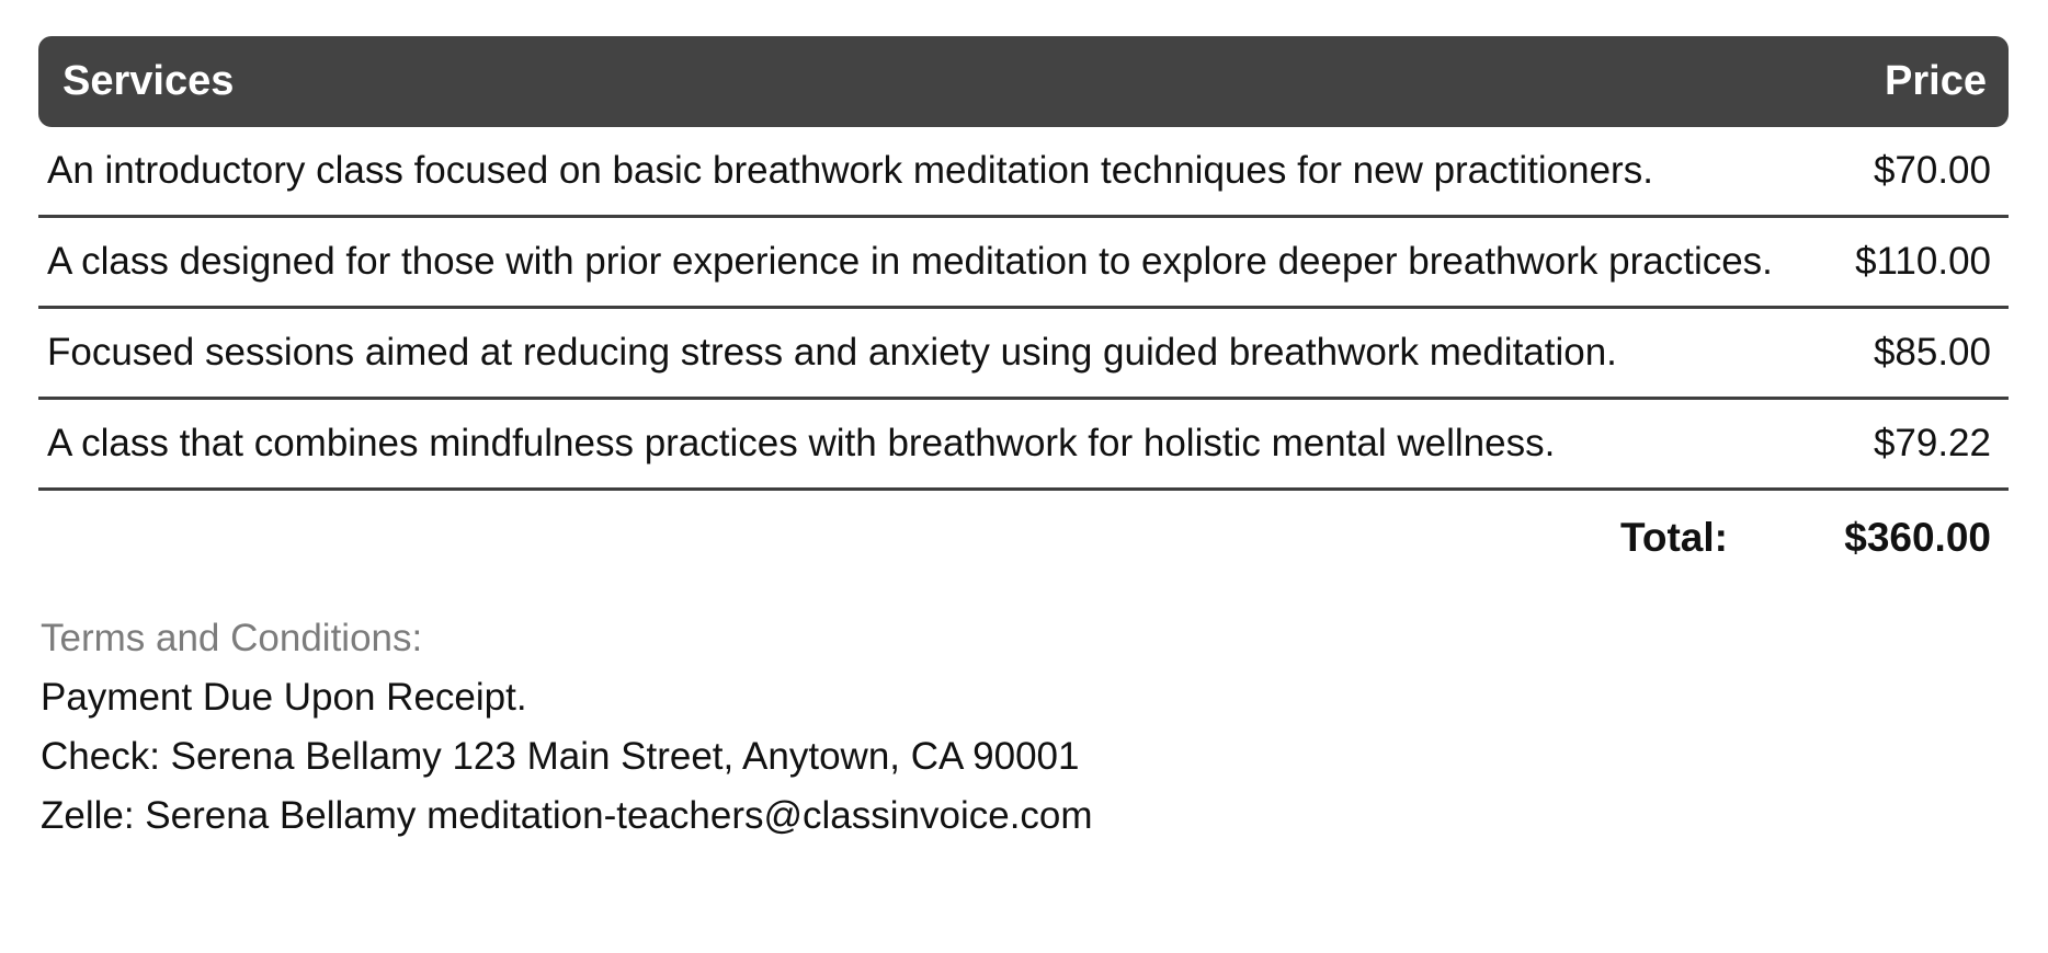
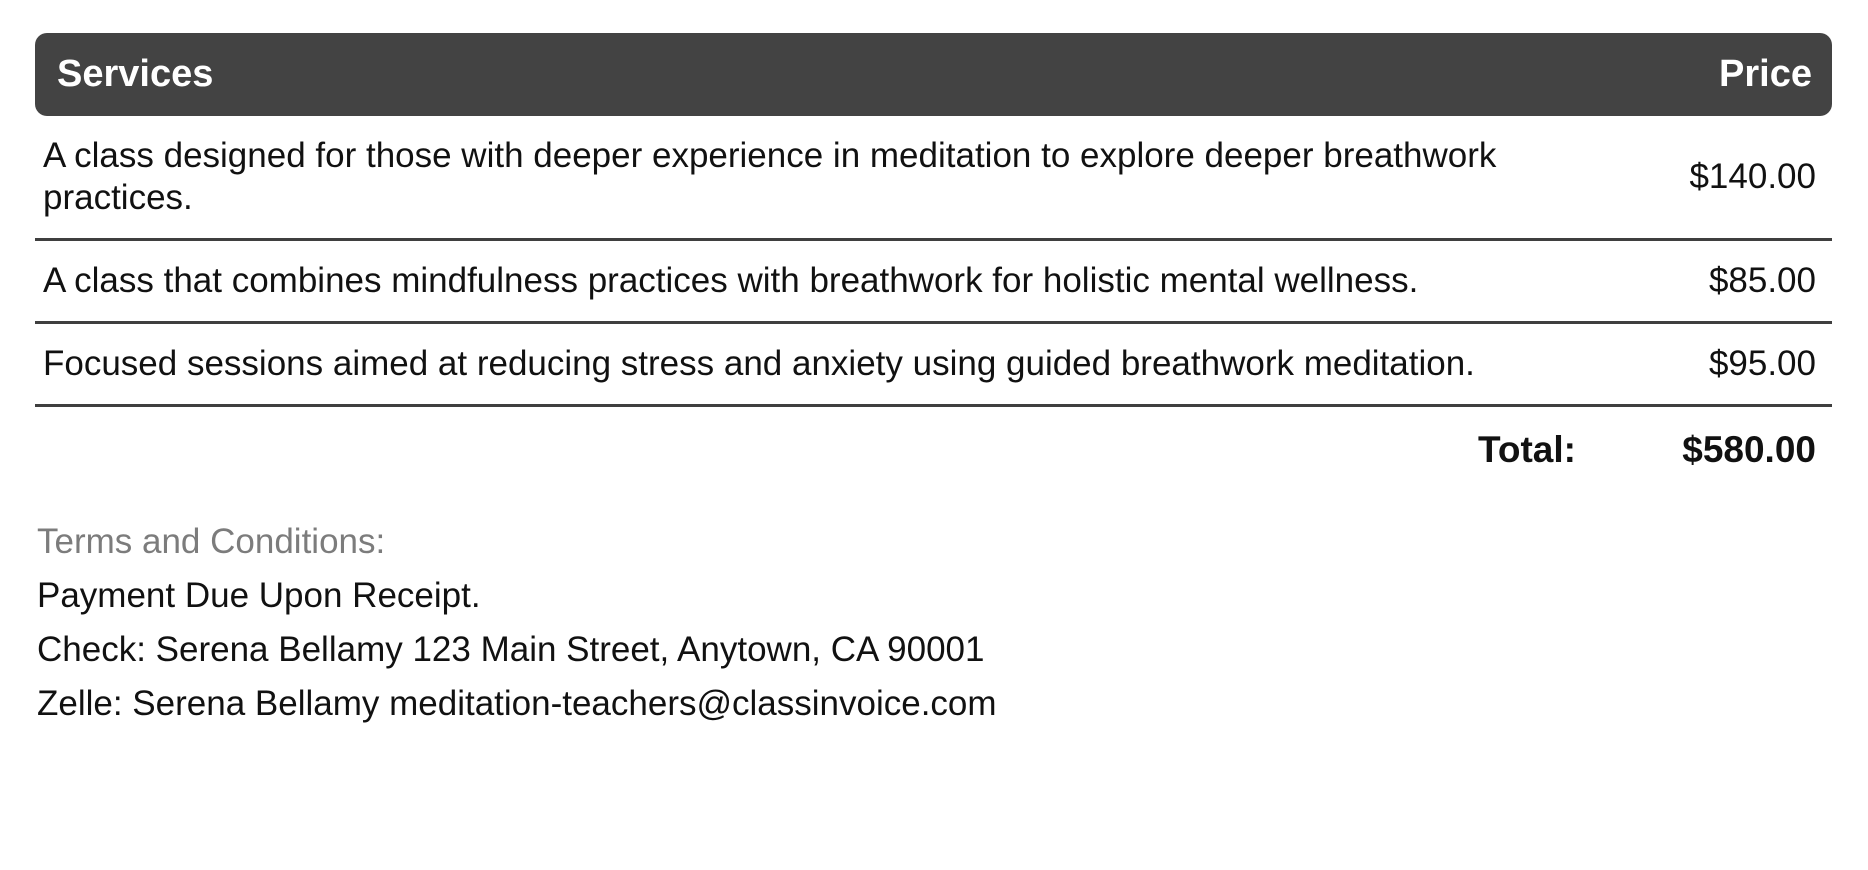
  Services
  Price
- An introductory class focused on basic breathwork meditation techniques for new practitioners.
- $70.00
- A class designed for those with prior experience in meditation to explore deeper breathwork practices.
+ A class designed for those with deeper experience in meditation to explore deeper breathwork practices.
- $110.00
+ $140.00
- Focused sessions aimed at reducing stress and anxiety using guided breathwork meditation.
+ A class that combines mindfulness practices with breathwork for holistic mental wellness.
  $85.00
- A class that combines mindfulness practices with breathwork for holistic mental wellness.
+ Focused sessions aimed at reducing stress and anxiety using guided breathwork meditation.
- $79.22
+ $95.00
  Total:
- $360.00
+ $580.00
  Terms and Conditions:
  Payment Due Upon Receipt.
  Check: Serena Bellamy 123 Main Street, Anytown, CA 90001
  Zelle: Serena Bellamy meditation-teachers@classinvoice.com
